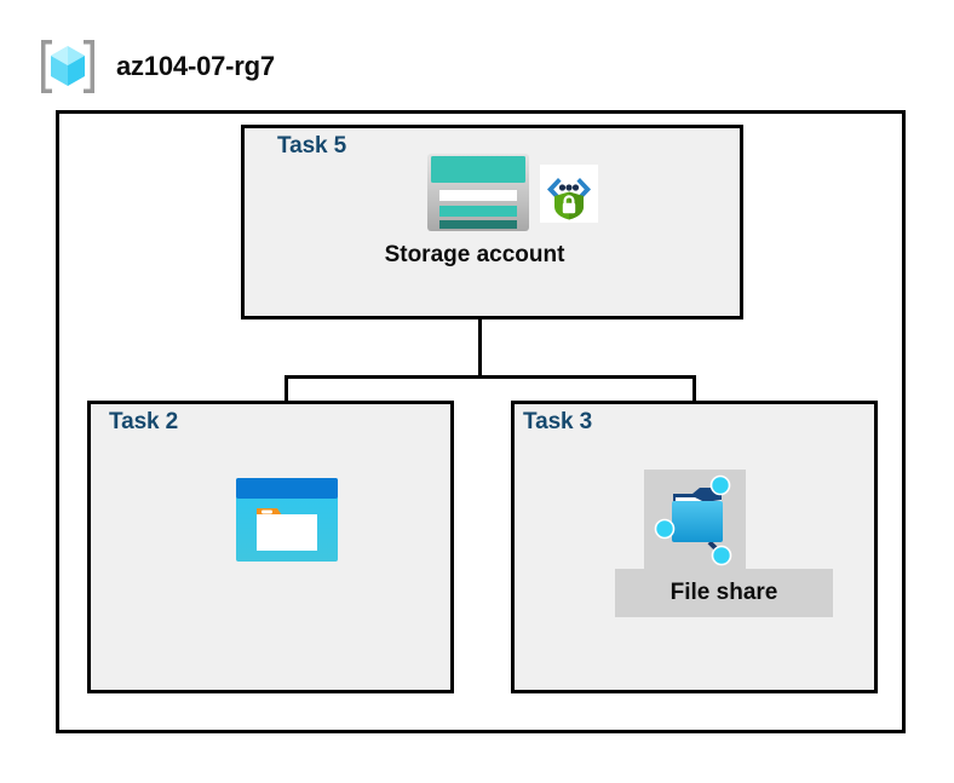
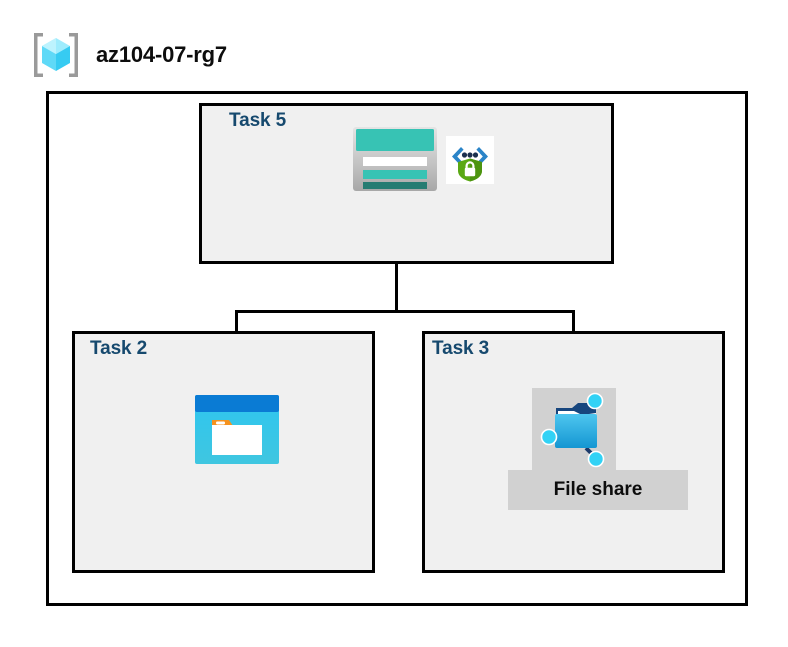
  az104-07-rg7
  Task 5
- Storage account
  Task 2
  Task 3
  File share
